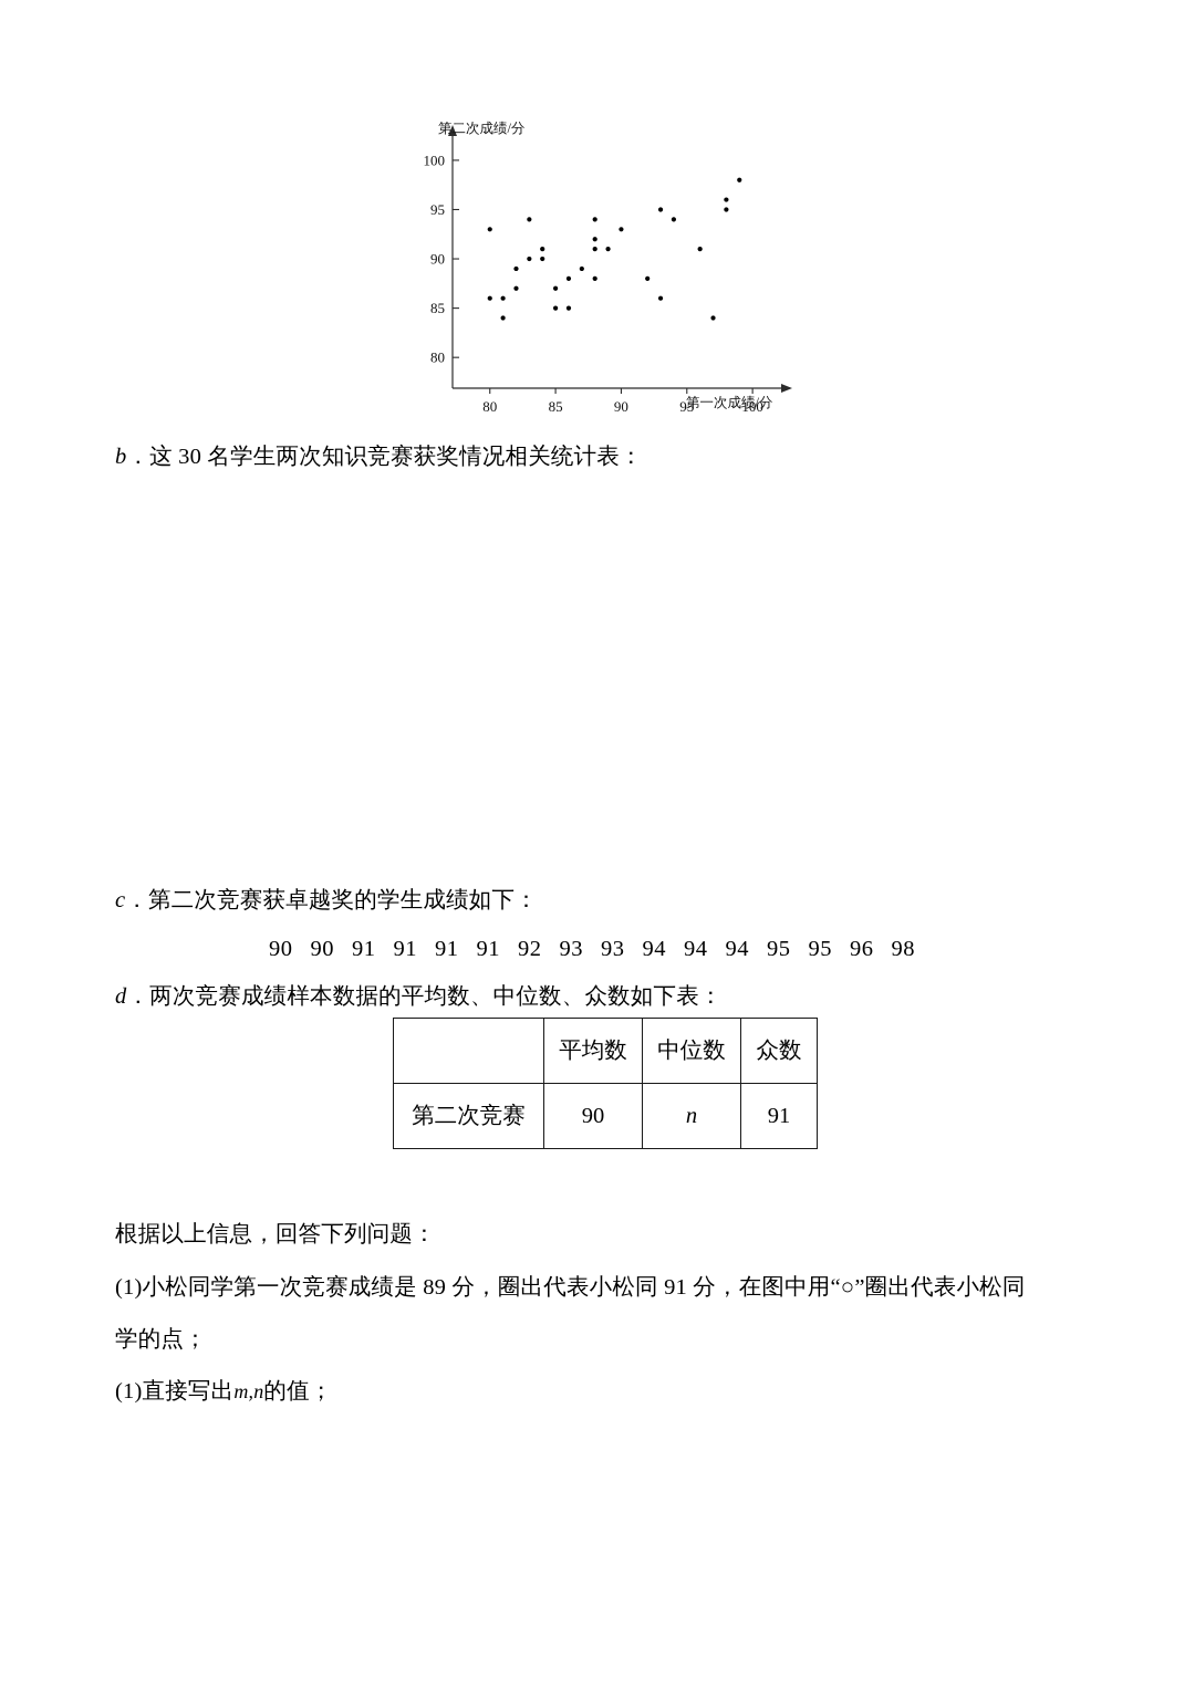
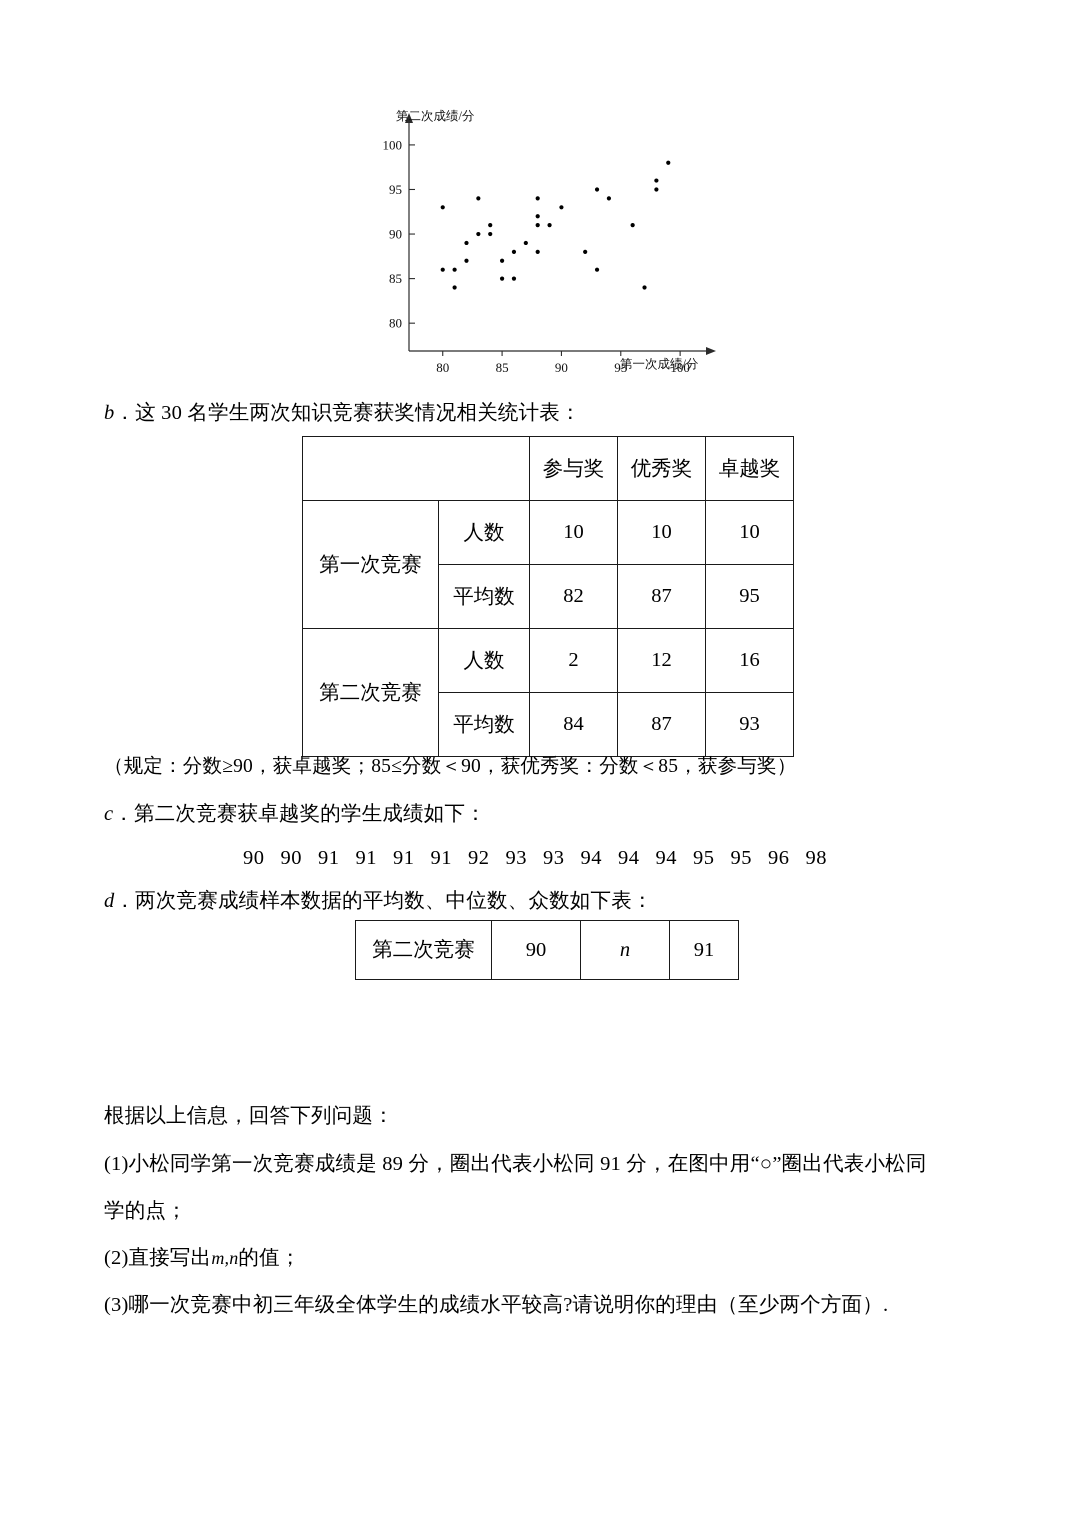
  80
  85
  90
  95
  100
  80
  85
  90
  95
  100
  第二次成绩/分
  第一次成绩/分
  b．这 30 名学生两次知识竞赛获奖情况相关统计表：
+ 	参与奖	优秀奖	卓越奖
+ 第一次竞赛	人数	10	10	10
+ 平均数	82	87	95
+ 第二次竞赛	人数	2	12	16
+ 平均数	84	87	93
+ （规定：分数≥90，获卓越奖；85≤分数＜90，获优秀奖：分数＜85，获参与奖）
  c．第二次竞赛获卓越奖的学生成绩如下：
  90 90 91 91 91 91 92 93 93 94 94 94 95 95 96 98
  d．两次竞赛成绩样本数据的平均数、中位数、众数如下表：
- 	平均数	中位数	众数
  第二次竞赛	90	n	91
  根据以上信息，回答下列问题：
  (1)小松同学第一次竞赛成绩是 89 分，圈出代表小松同 91 分，在图中用“○”圈出代表小松同
  学的点；
- (1)直接写出m,n的值；
+ (2)直接写出m,n的值；
+ (3)哪一次竞赛中初三年级全体学生的成绩水平较高?请说明你的理由（至少两个方面）.
